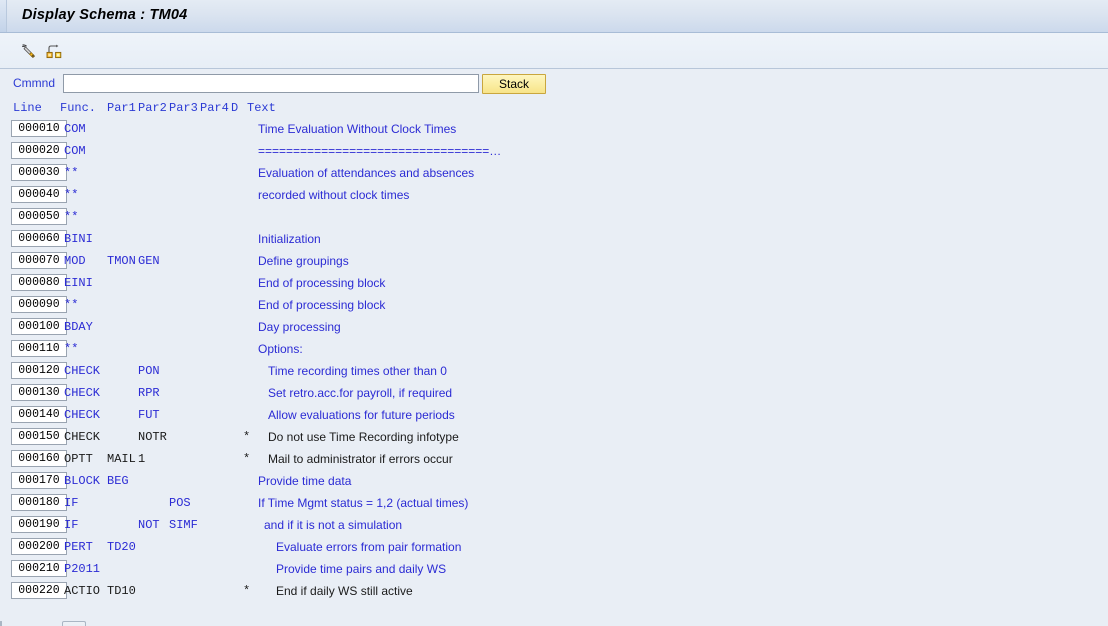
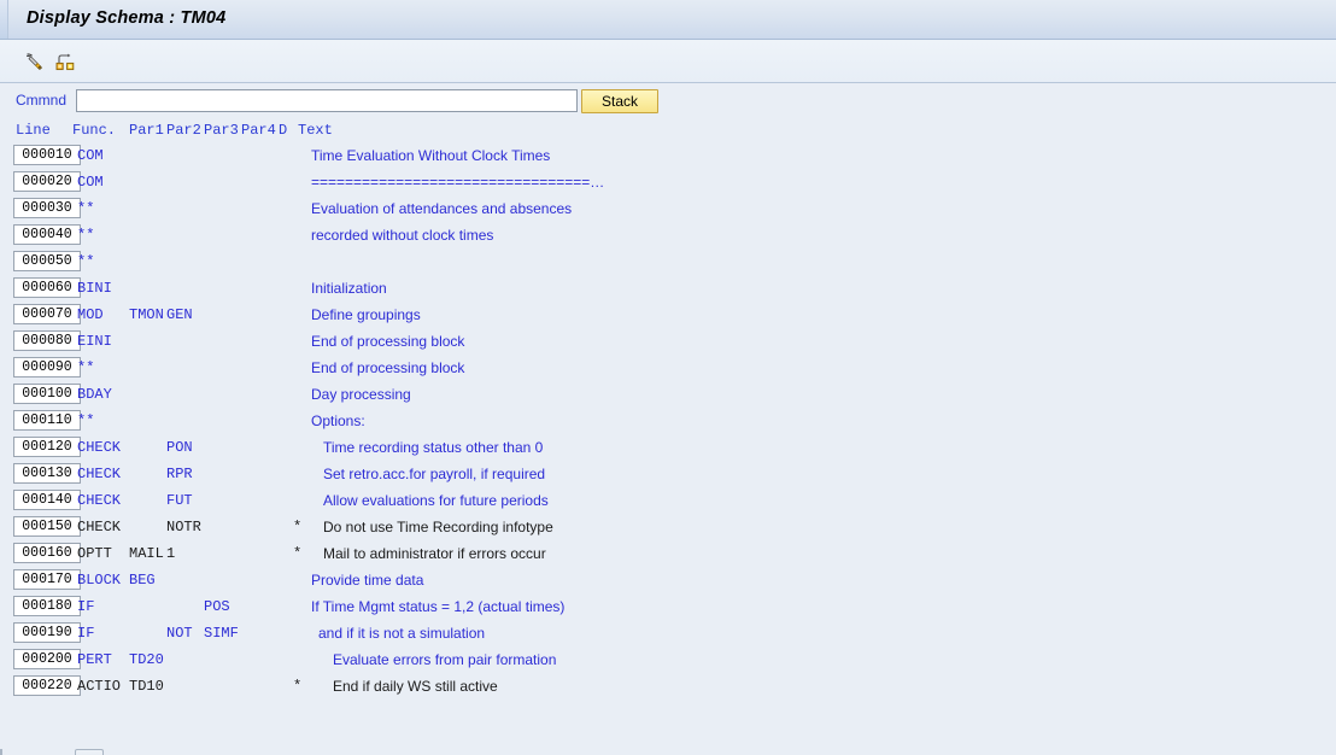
  Display Schema : TM04
  Cmmnd
  Stack
  Line
  Func.
  Par1
  Par2
  Par3
  Par4
  D
  Text
  000010
  COM
  Time Evaluation Without Clock Times
  000020
  COM
  =================================…
  000030
  **
  Evaluation of attendances and absences
  000040
  **
  recorded without clock times
  000050
  **
  000060
  BINI
  Initialization
  000070
  MOD
  TMON
  GEN
  Define groupings
  000080
  EINI
  End of processing block
  000090
  **
  End of processing block
  000100
  BDAY
  Day processing
  000110
  **
  Options:
  000120
  CHECK
  PON
- Time recording times other than 0
+ Time recording status other than 0
  000130
  CHECK
  RPR
  Set retro.acc.for payroll, if required
  000140
  CHECK
  FUT
  Allow evaluations for future periods
  000150
  CHECK
  NOTR
  *
  Do not use Time Recording infotype
  000160
  OPTT
  MAIL
  1
  *
  Mail to administrator if errors occur
  000170
  BLOCK
  BEG
  Provide time data
  000180
  IF
  POS
  If Time Mgmt status = 1,2 (actual times)
  000190
  IF
  NOT
  SIMF
  and if it is not a simulation
  000200
  PERT
  TD20
  Evaluate errors from pair formation
- 000210
- P2011
- Provide time pairs and daily WS
  000220
  ACTIO
  TD10
  *
  End if daily WS still active
